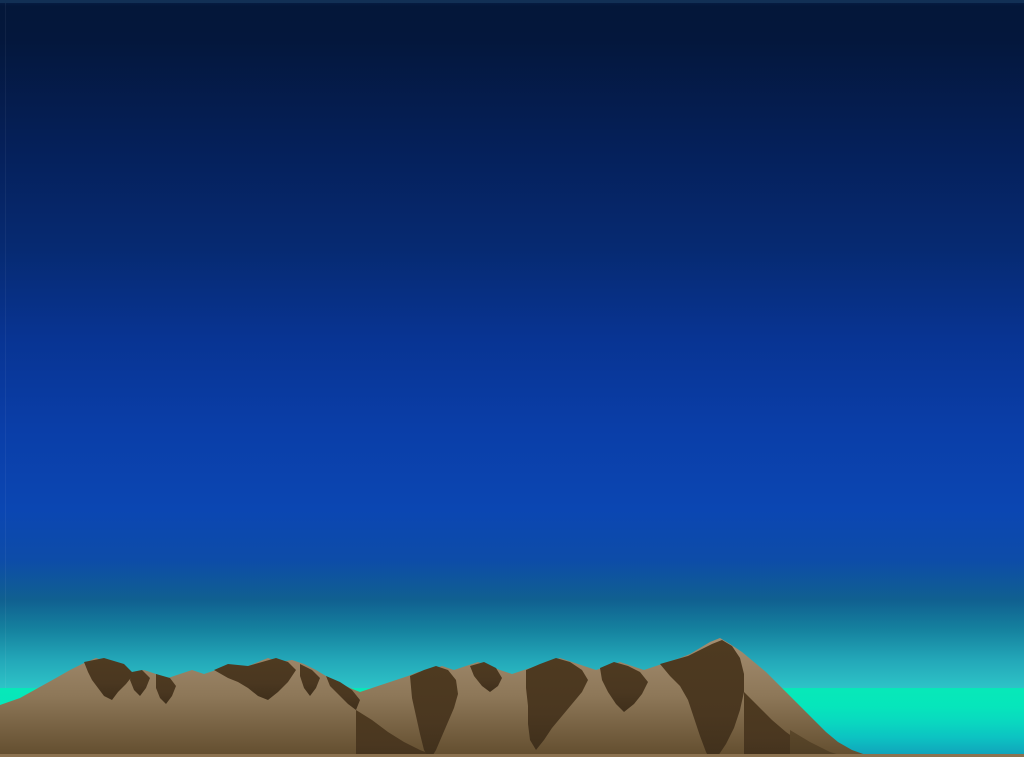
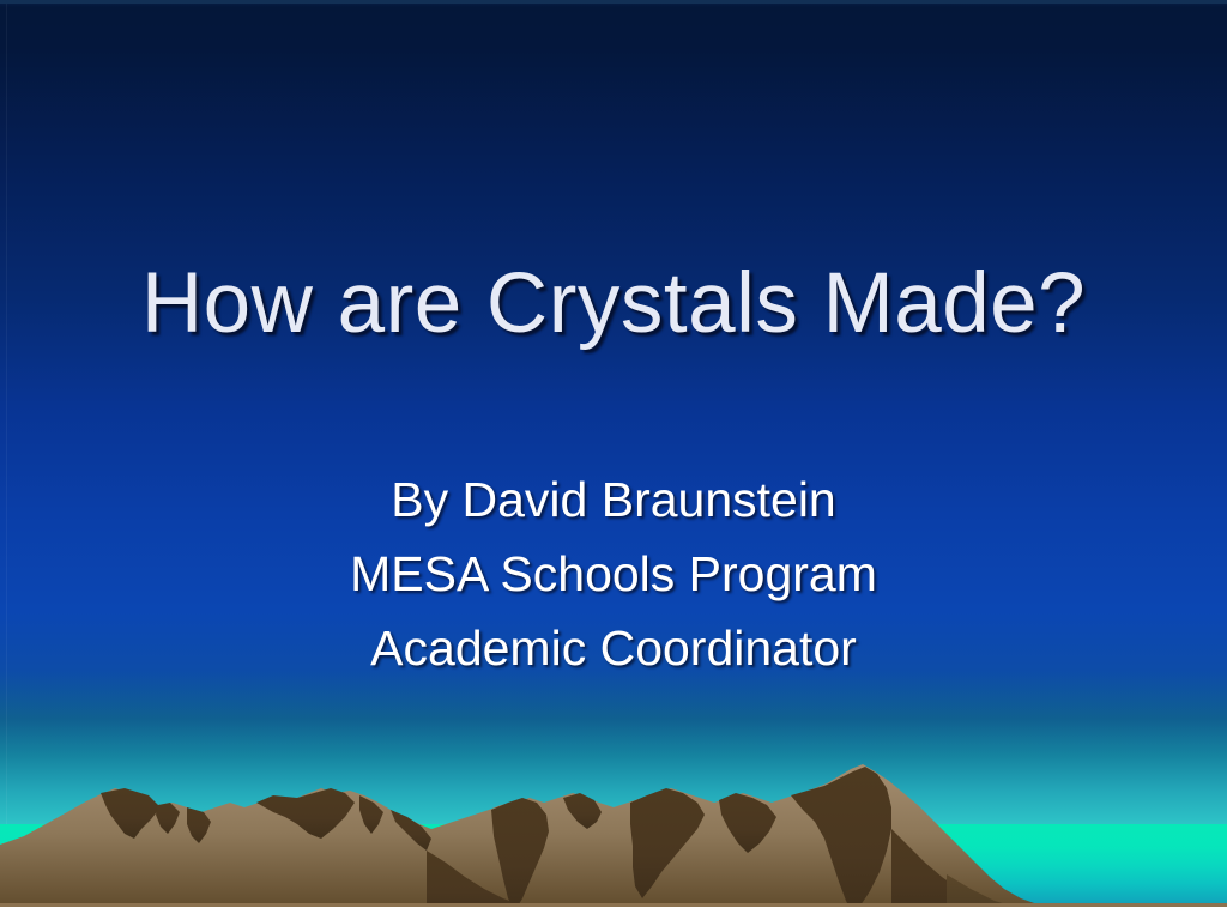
+ How are Crystals Made?
+ By David Braunstein
+ MESA Schools Program
+ Academic Coordinator
